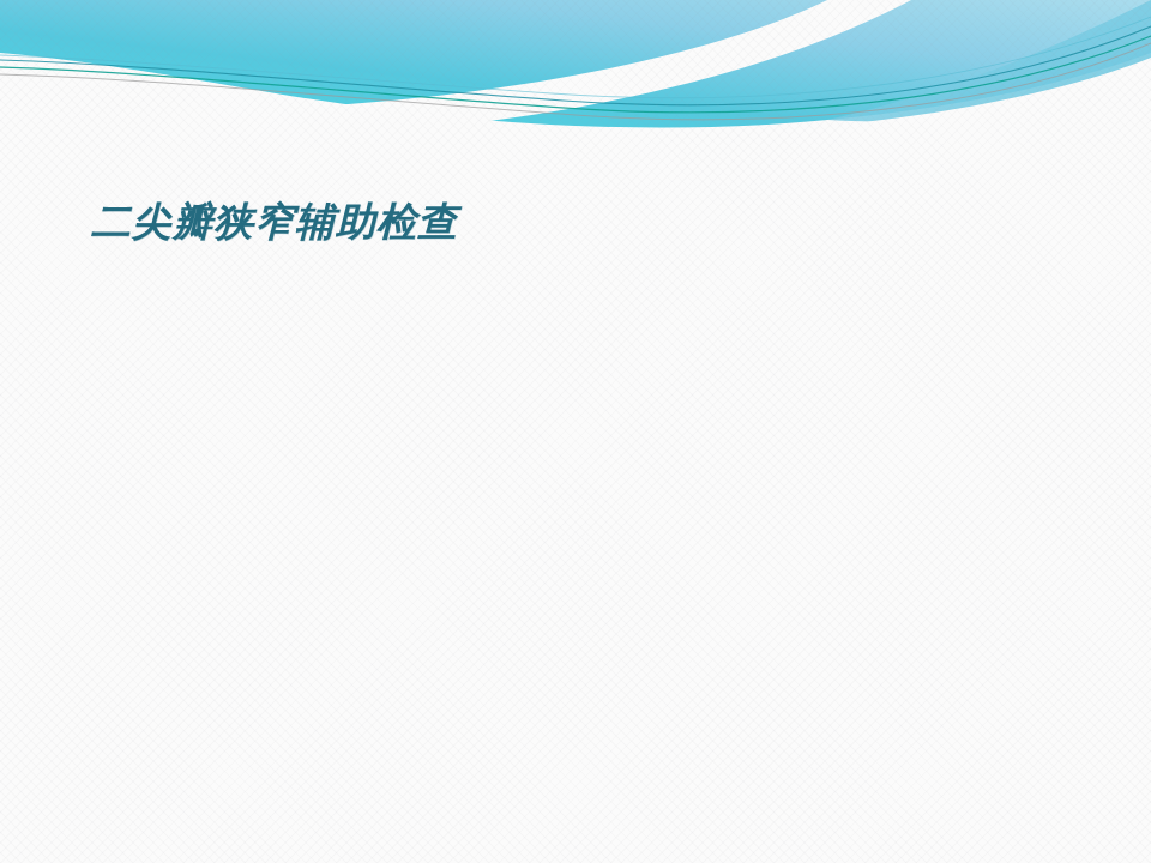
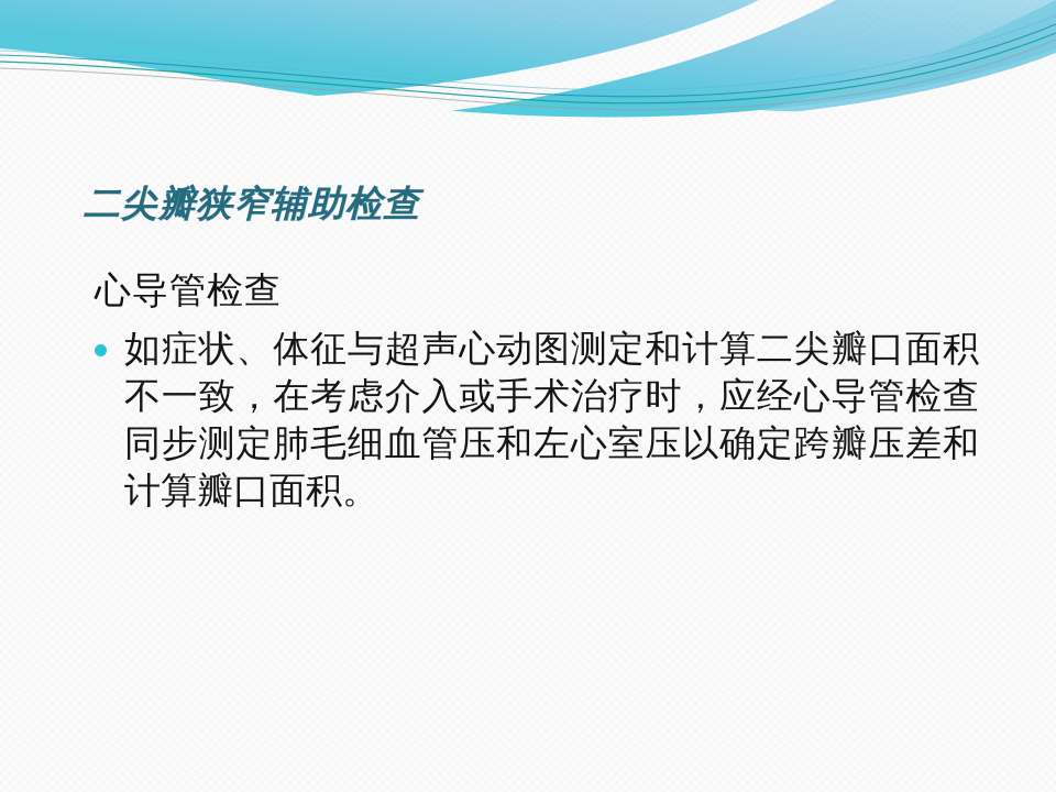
  二尖瓣狭窄辅助检查
+ 心导管检查
+ 如症状、体征与超声心动图测定和计算二尖瓣口面积不一致，在考虑介入或手术治疗时，应经心导管检查同步测定肺毛细血管压和左心室压以确定跨瓣压差和计算瓣口面积。
